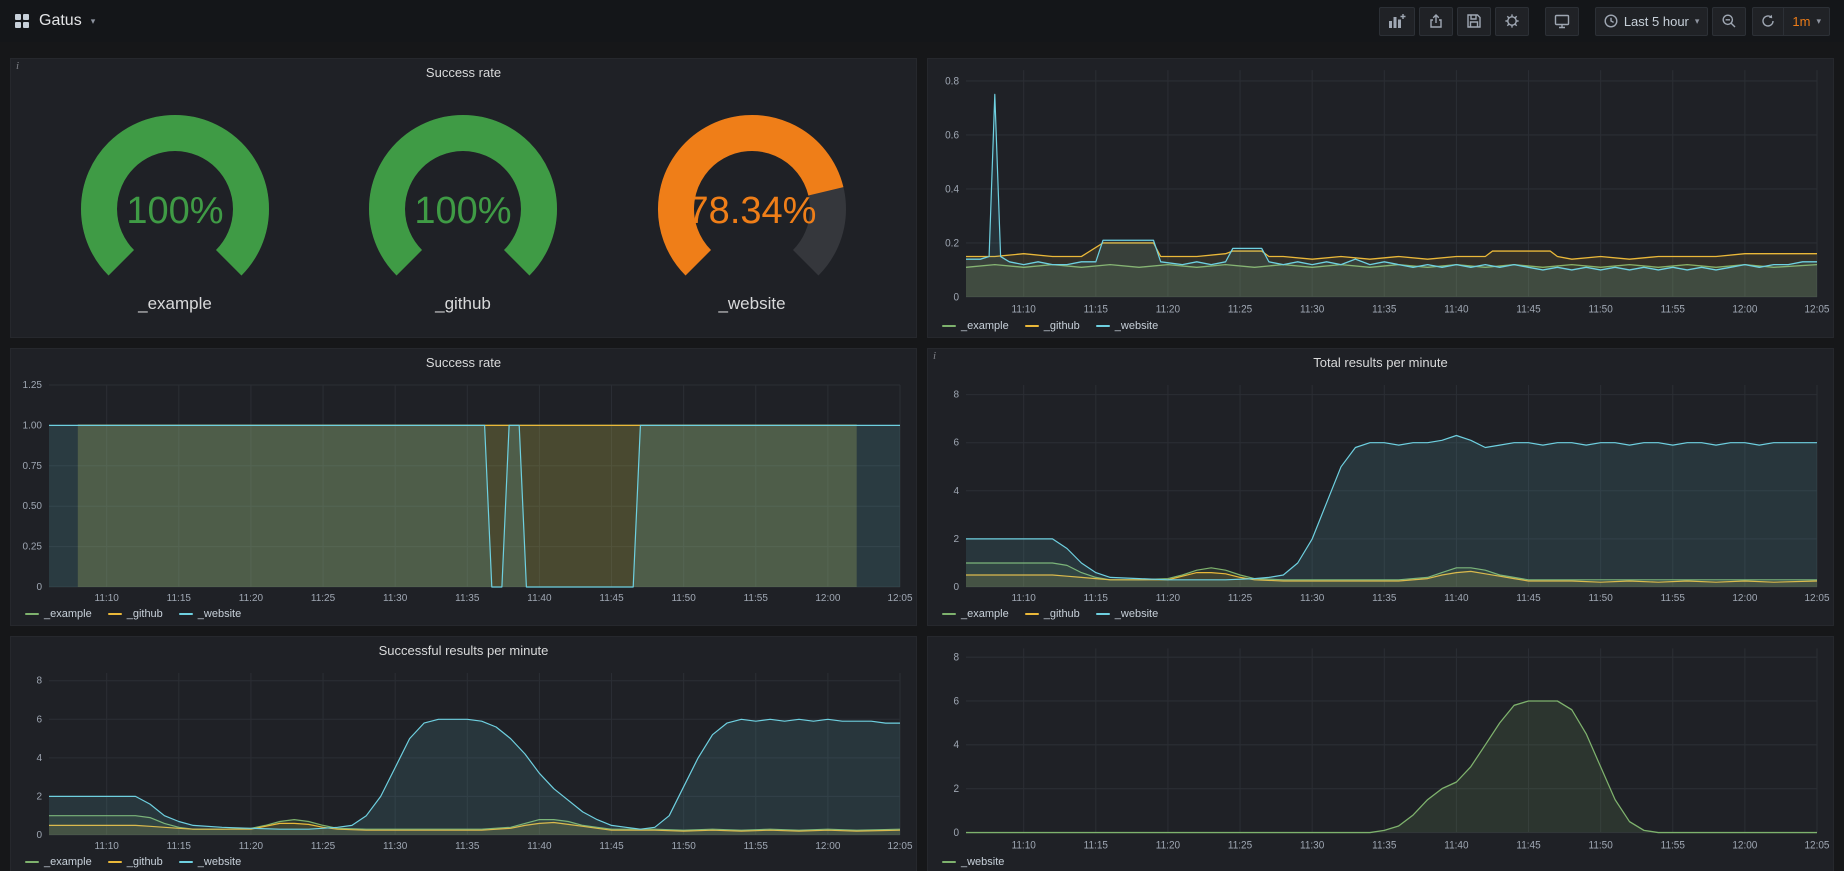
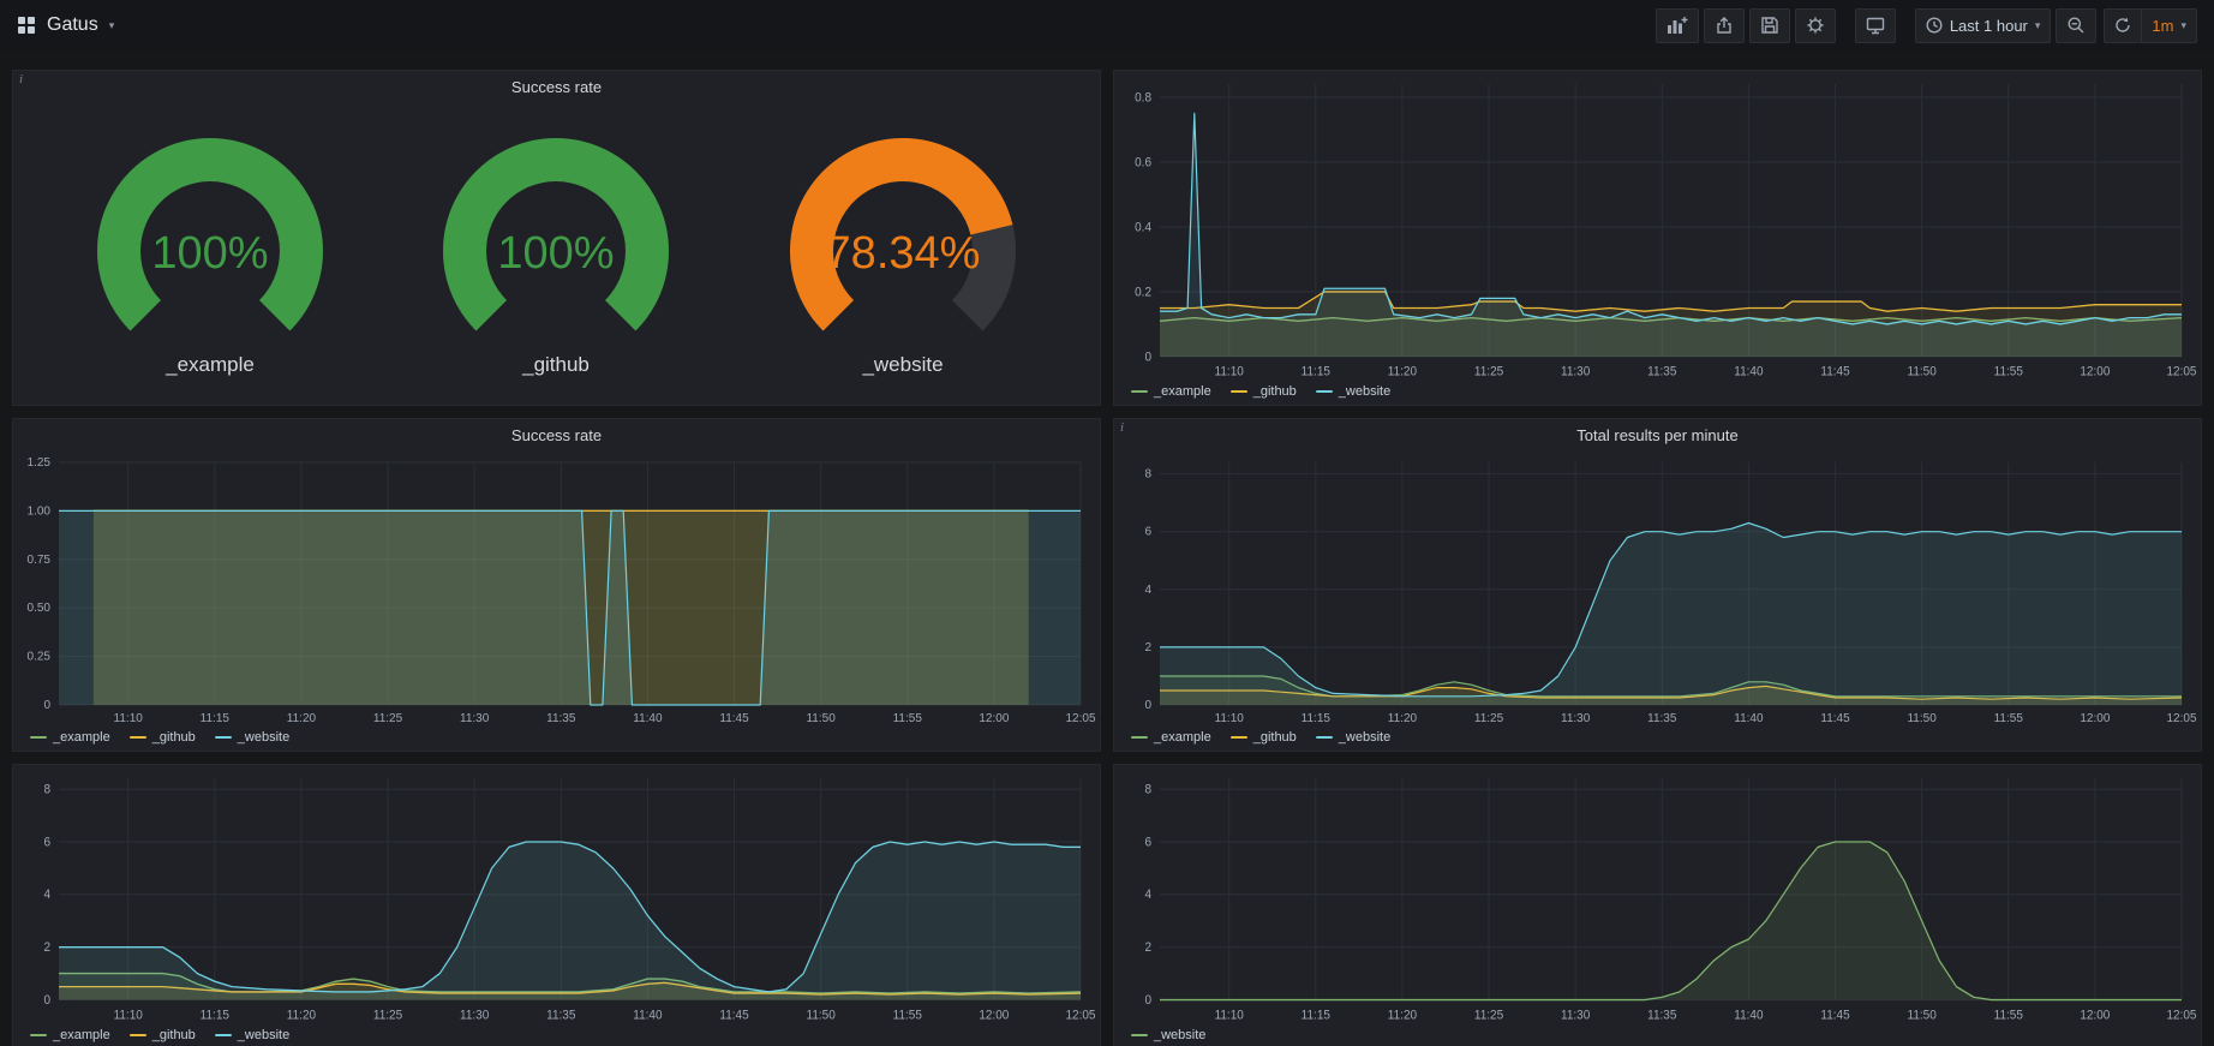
  Gatus
  ▾
- Last 5 hour
+ Last 1 hour
  ▾
  1m
  ▾
  i
  Success rate
  100%
  _example
  100%
  _github
  78.34%
  _website
  0
  0.2
  0.4
  0.6
  0.8
  11:10
  11:15
  11:20
  11:25
  11:30
  11:35
  11:40
  11:45
  11:50
  11:55
  12:00
  12:05
  _example
  _github
  _website
  Success rate
  0
  0.25
  0.50
  0.75
  1.00
  1.25
  11:10
  11:15
  11:20
  11:25
  11:30
  11:35
  11:40
  11:45
  11:50
  11:55
  12:00
  12:05
  _example
  _github
  _website
  i
  Total results per minute
  0
  2
  4
  6
  8
  11:10
  11:15
  11:20
  11:25
  11:30
  11:35
  11:40
  11:45
  11:50
  11:55
  12:00
  12:05
  _example
  _github
  _website
- Successful results per minute
  0
  2
  4
  6
  8
  11:10
  11:15
  11:20
  11:25
  11:30
  11:35
  11:40
  11:45
  11:50
  11:55
  12:00
  12:05
  _example
  _github
  _website
  0
  2
  4
  6
  8
  11:10
  11:15
  11:20
  11:25
  11:30
  11:35
  11:40
  11:45
  11:50
  11:55
  12:00
  12:05
  _website
